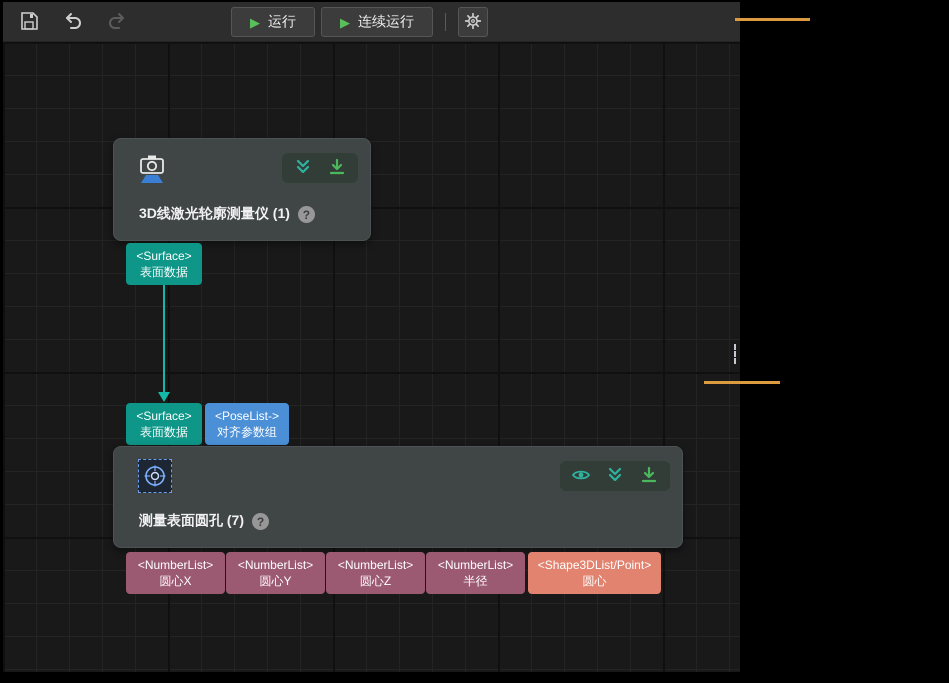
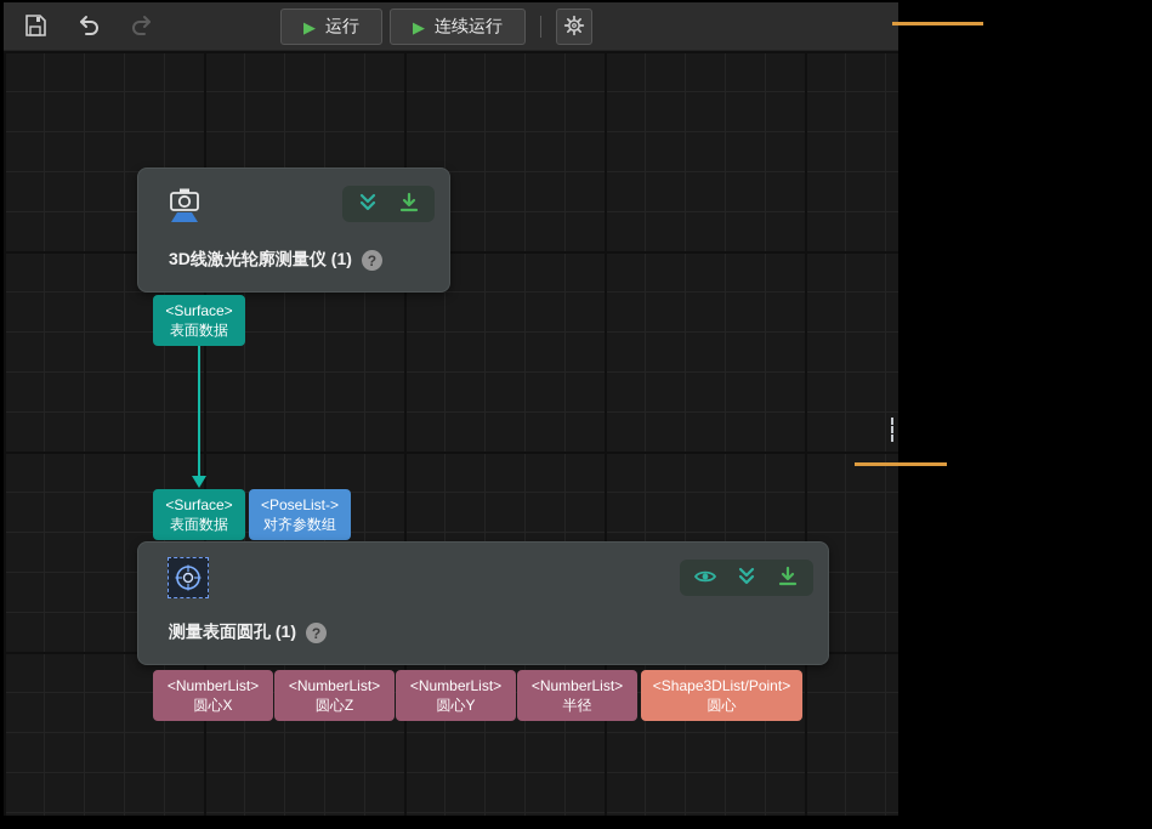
  ▶
  运行
  ▶
  连续运行
  3D线激光轮廓测量仪 (1)
  ?
  <Surface>
  表面数据
  <Surface>
  表面数据
  <PoseList->
  对齐参数组
- 测量表面圆孔 (7)
+ 测量表面圆孔 (1)
  ?
  <NumberList>
  圆心X
  <NumberList>
- 圆心Y
+ 圆心Z
  <NumberList>
- 圆心Z
+ 圆心Y
  <NumberList>
  半径
  <Shape3DList/Point>
  圆心
